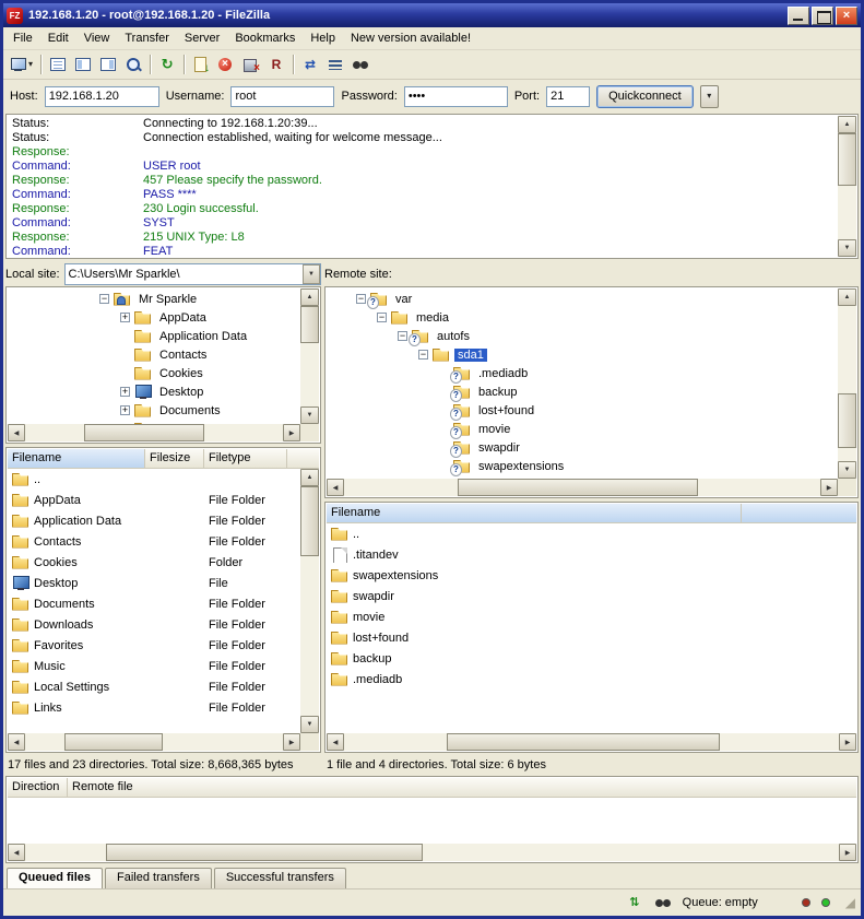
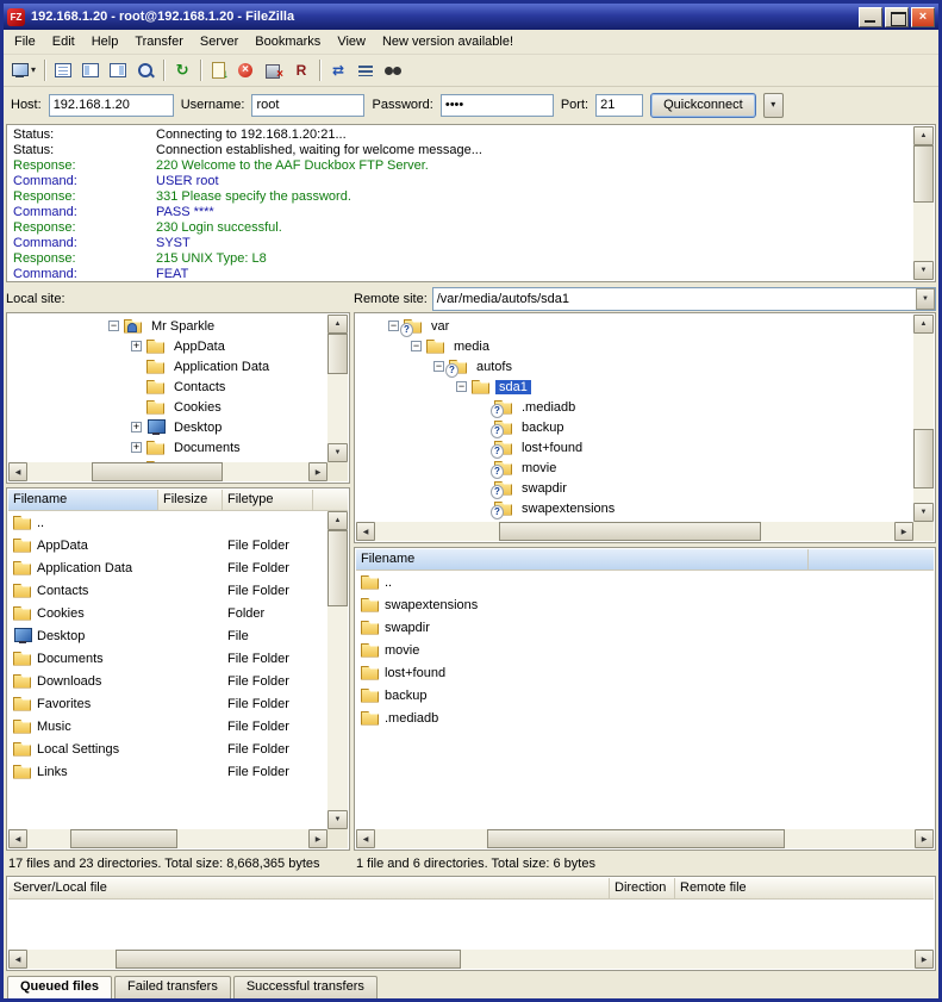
  FZ
  192.168.1.20 - root@192.168.1.20 - FileZilla
  ×
  File
  Edit
- View
+ Help
  Transfer
  Server
  Bookmarks
- Help
+ View
  New version available!
  ▾
  Host:
  192.168.1.20
  Username:
  root
  Password:
  ••••
  Port:
  21
  Quickconnect
  ▾
  Status:
- Connecting to 192.168.1.20:39...
+ Connecting to 192.168.1.20:21...
  Status:
  Connection established, waiting for welcome message...
  Response:
+ 220 Welcome to the AAF Duckbox FTP Server.
  Command:
  USER root
  Response:
- 457 Please specify the password.
+ 331 Please specify the password.
  Command:
  PASS ****
  Response:
  230 Login successful.
  Command:
  SYST
  Response:
  215 UNIX Type: L8
  Command:
  FEAT
  Local site:
- C:\Users\Mr Sparkle\
  Mr Sparkle
  AppData
  Application Data
  Contacts
  Cookies
  Desktop
  Documents
  Filename
  Filesize
  Filetype
  ..
  AppData
  File Folder
  Application Data
  File Folder
  Contacts
  File Folder
  Cookies
  Folder
  Desktop
  File
  Documents
  File Folder
  Downloads
  File Folder
  Favorites
  File Folder
  Music
  File Folder
  Local Settings
  File Folder
  Links
  File Folder
  17 files and 23 directories. Total size: 8,668,365 bytes
  Remote site:
+ /var/media/autofs/sda1
  var
  media
  autofs
  sda1
  .mediadb
  backup
  lost+found
  movie
  swapdir
  swapextensions
  Filename
  ..
- .titandev
  swapextensions
  swapdir
  movie
  lost+found
  backup
  .mediadb
- 1 file and 4 directories. Total size: 6 bytes
+ 1 file and 6 directories. Total size: 6 bytes
+ Server/Local file
  Direction
  Remote file
  Queued files
  Failed transfers
  Successful transfers
- Queue: empty
- ◢
